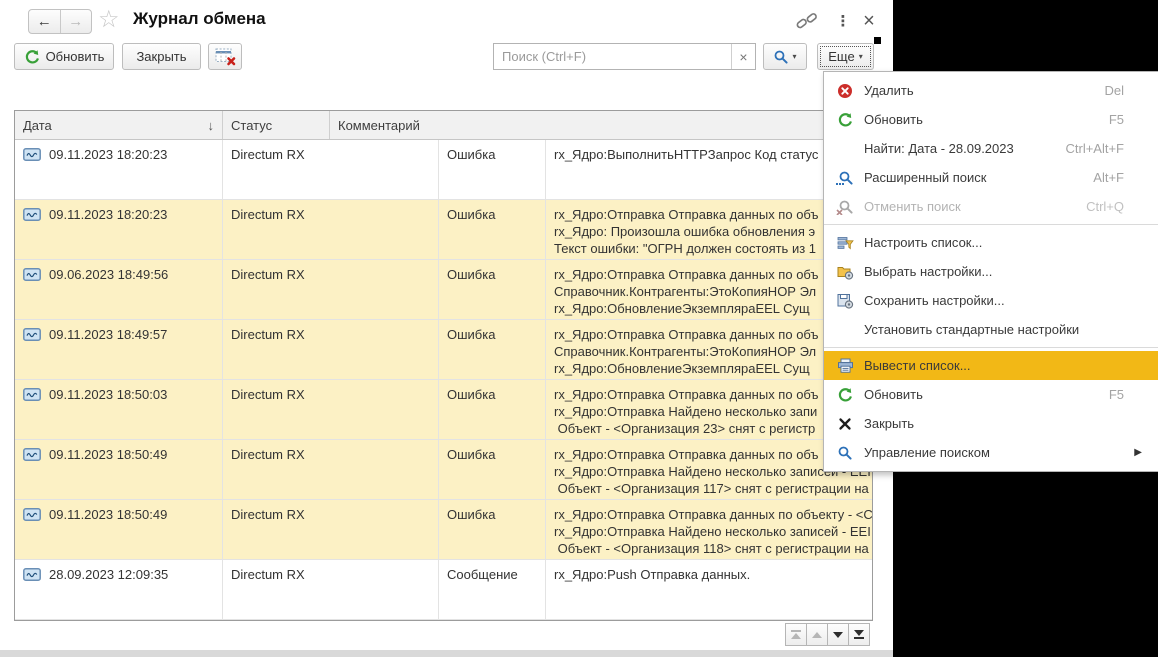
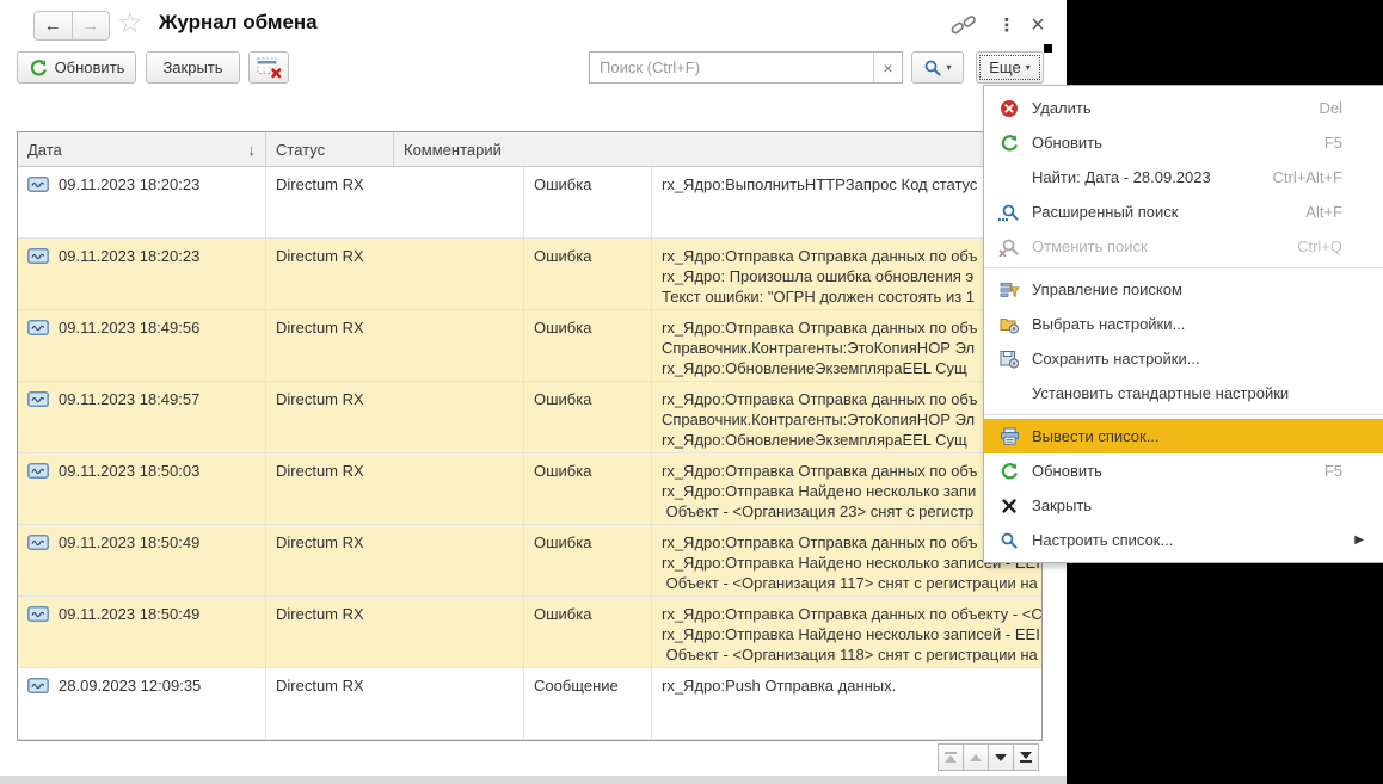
  ←
  →
  ☆
  Журнал обмена
  ⋮
  ×
  Обновить
  Закрыть
  Поиск (Ctrl+F)
  ×
  ▾
  Еще
  ▾
  Дата
  ↓
  Статус
  Комментарий
  09.11.2023 18:20:23
  Directum RX
  Ошибка
  rx_Ядро:ВыполнитьHTTPЗапрос Код статус
  09.11.2023 18:20:23
  Directum RX
  Ошибка
  rx_Ядро:Отправка Отправка данных по объ
  rx_Ядро: Произошла ошибка обновления э
  Текст ошибки: "ОГРН должен состоять из 1
- 09.06.2023 18:49:56
+ 09.11.2023 18:49:56
  Directum RX
  Ошибка
  rx_Ядро:Отправка Отправка данных по объ
  Справочник.Контрагенты:ЭтоКопияНОР Эл
  rx_Ядро:ОбновлениеЭкземпляраEEL Сущ
  09.11.2023 18:49:57
  Directum RX
  Ошибка
  rx_Ядро:Отправка Отправка данных по объ
  Справочник.Контрагенты:ЭтоКопияНОР Эл
  rx_Ядро:ОбновлениеЭкземпляраEEL Сущ
  09.11.2023 18:50:03
  Directum RX
  Ошибка
  rx_Ядро:Отправка Отправка данных по объ
  rx_Ядро:Отправка Найдено несколько запи
  Объект - <Организация 23> снят с регистр
  09.11.2023 18:50:49
  Directum RX
  Ошибка
  rx_Ядро:Отправка Отправка данных по объ
  rx_Ядро:Отправка Найдено несколько запис
  Объект - <Организация 117> снят с регистрации на
  09.11.2023 18:50:49
  Directum RX
  Ошибка
  rx_Ядро:Отправка Отправка данных по объекту - <С
  rx_Ядро:Отправка Найдено несколько записей - EEI
  Объект - <Организация 118> снят с регистрации на
  28.09.2023 12:09:35
  Directum RX
  Сообщение
  rx_Ядро:Push Отправка данных.
  Удалить
  Del
  Обновить
  F5
  Найти: Дата - 28.09.2023
  Ctrl+Alt+F
  Расширенный поиск
  Alt+F
  Отменить поиск
  Ctrl+Q
- Настроить список...
+ Управление поиском
  Выбрать настройки...
  Сохранить настройки...
  Установить стандартные настройки
  Вывести список...
  Обновить
  F5
  Закрыть
- Управление поиском
+ Настроить список...
  ▶
